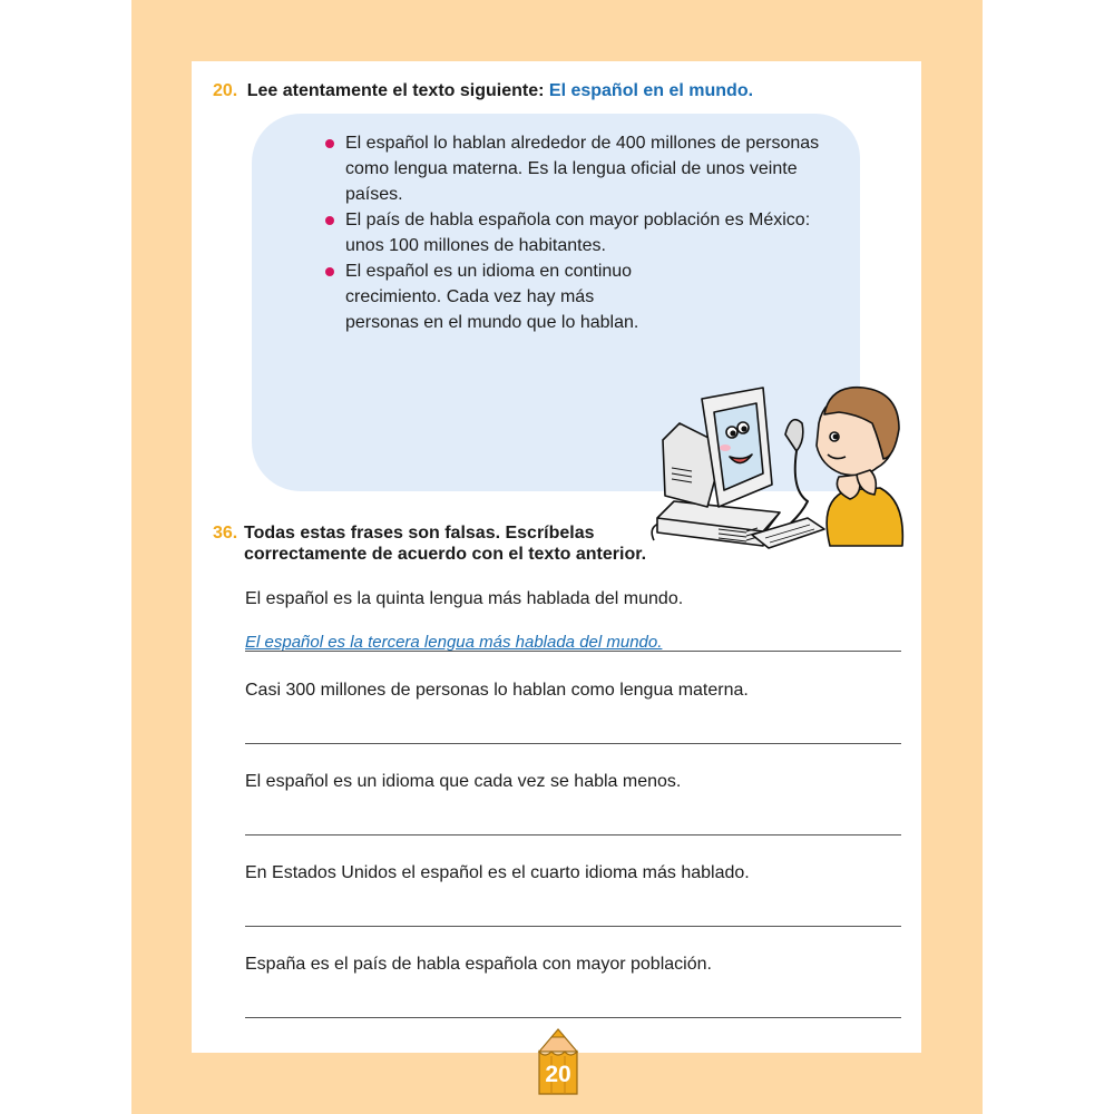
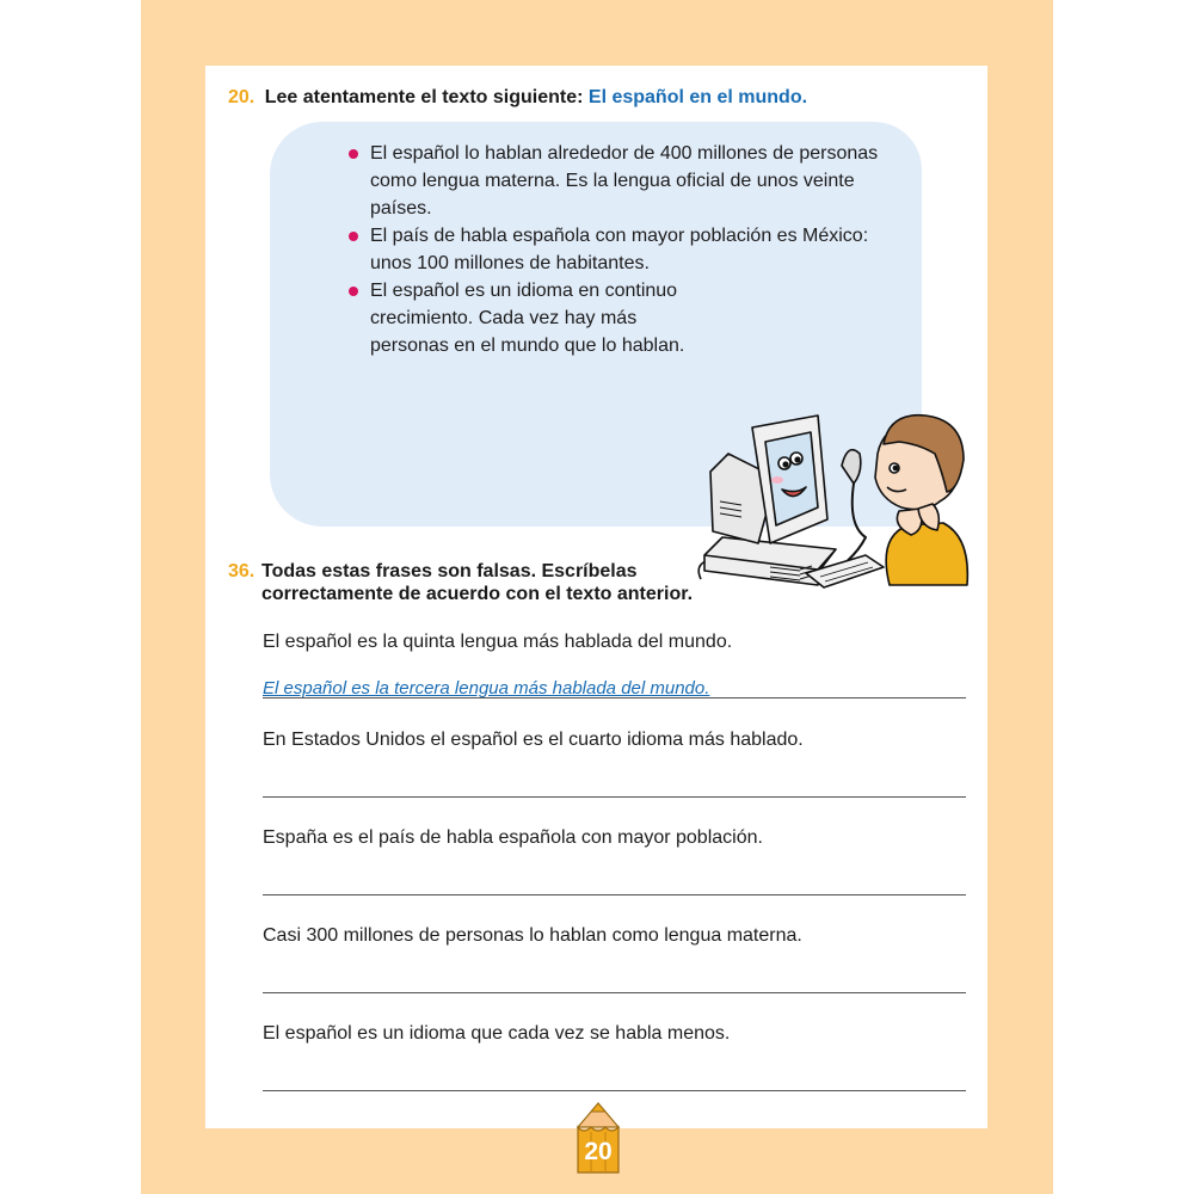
  20. Lee atentamente el texto siguiente: El español en el mundo.
  El español lo hablan alrededor de 400 millones de personas como lengua materna. Es la lengua oficial de unos veinte países.
  El país de habla española con mayor población es México: unos 100 millones de habitantes.
  El español es un idioma en continuo crecimiento. Cada vez hay más personas en el mundo que lo hablan.
  36.
  Todas estas frases son falsas. Escríbelas correctamente de acuerdo con el texto anterior.
  El español es la quinta lengua más hablada del mundo.
  El español es la tercera lengua más hablada del mundo.
- Casi 300 millones de personas lo hablan como lengua materna.
+ En Estados Unidos el español es el cuarto idioma más hablado.
- El español es un idioma que cada vez se habla menos.
+ España es el país de habla española con mayor población.
- En Estados Unidos el español es el cuarto idioma más hablado.
+ Casi 300 millones de personas lo hablan como lengua materna.
- España es el país de habla española con mayor población.
+ El español es un idioma que cada vez se habla menos.
  20
